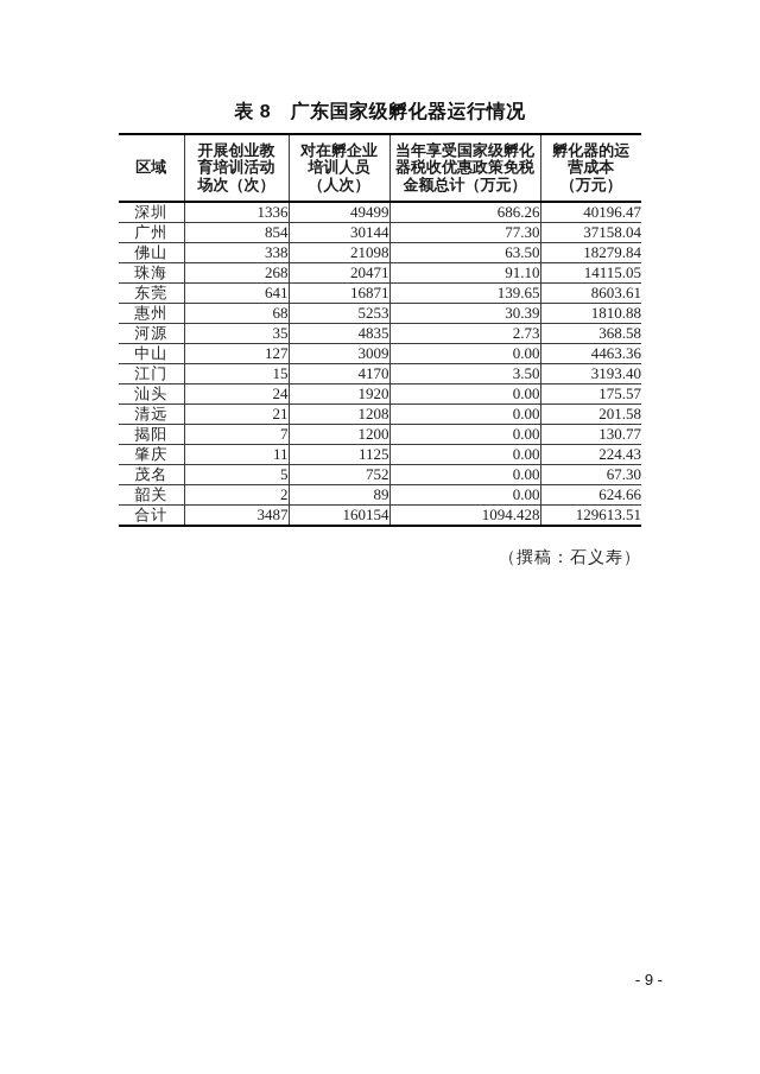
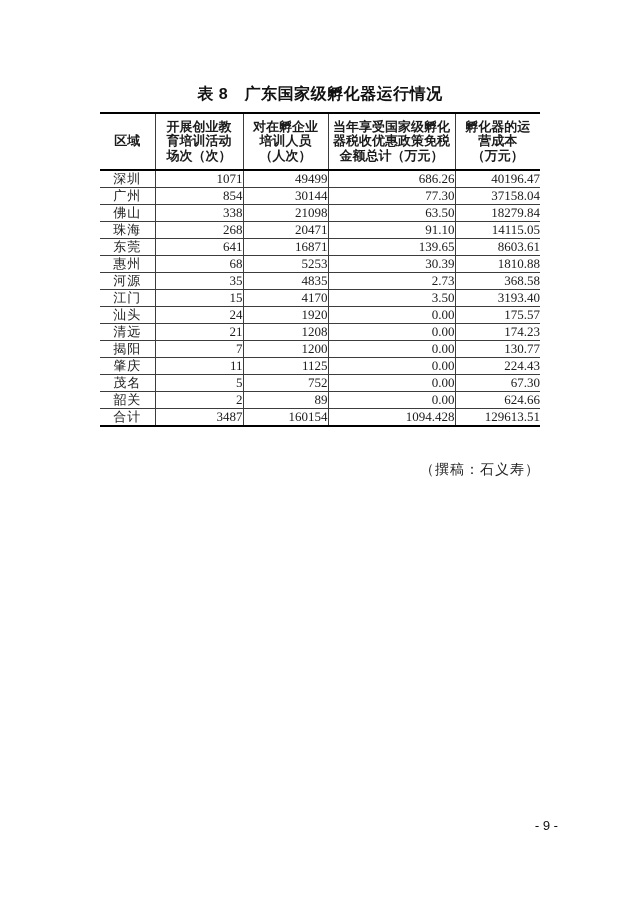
  表 8 广东国家级孵化器运行情况
  区域	开展创业教 育培训活动 场次（次）	对在孵企业 培训人员 （人次）	当年享受国家级孵化 器税收优惠政策免税 金额总计（万元）	孵化器的运 营成本 （万元）
- 深圳	1336	49499	686.26	40196.47
+ 深圳	1071	49499	686.26	40196.47
  广州	854	30144	77.30	37158.04
  佛山	338	21098	63.50	18279.84
  珠海	268	20471	91.10	14115.05
  东莞	641	16871	139.65	8603.61
  惠州	68	5253	30.39	1810.88
  河源	35	4835	2.73	368.58
- 中山	127	3009	0.00	4463.36
  江门	15	4170	3.50	3193.40
  汕头	24	1920	0.00	175.57
- 清远	21	1208	0.00	201.58
+ 清远	21	1208	0.00	174.23
  揭阳	7	1200	0.00	130.77
  肇庆	11	1125	0.00	224.43
  茂名	5	752	0.00	67.30
  韶关	2	89	0.00	624.66
  合计	3487	160154	1094.428	129613.51
  （撰稿：石义寿）
  - 9 -
